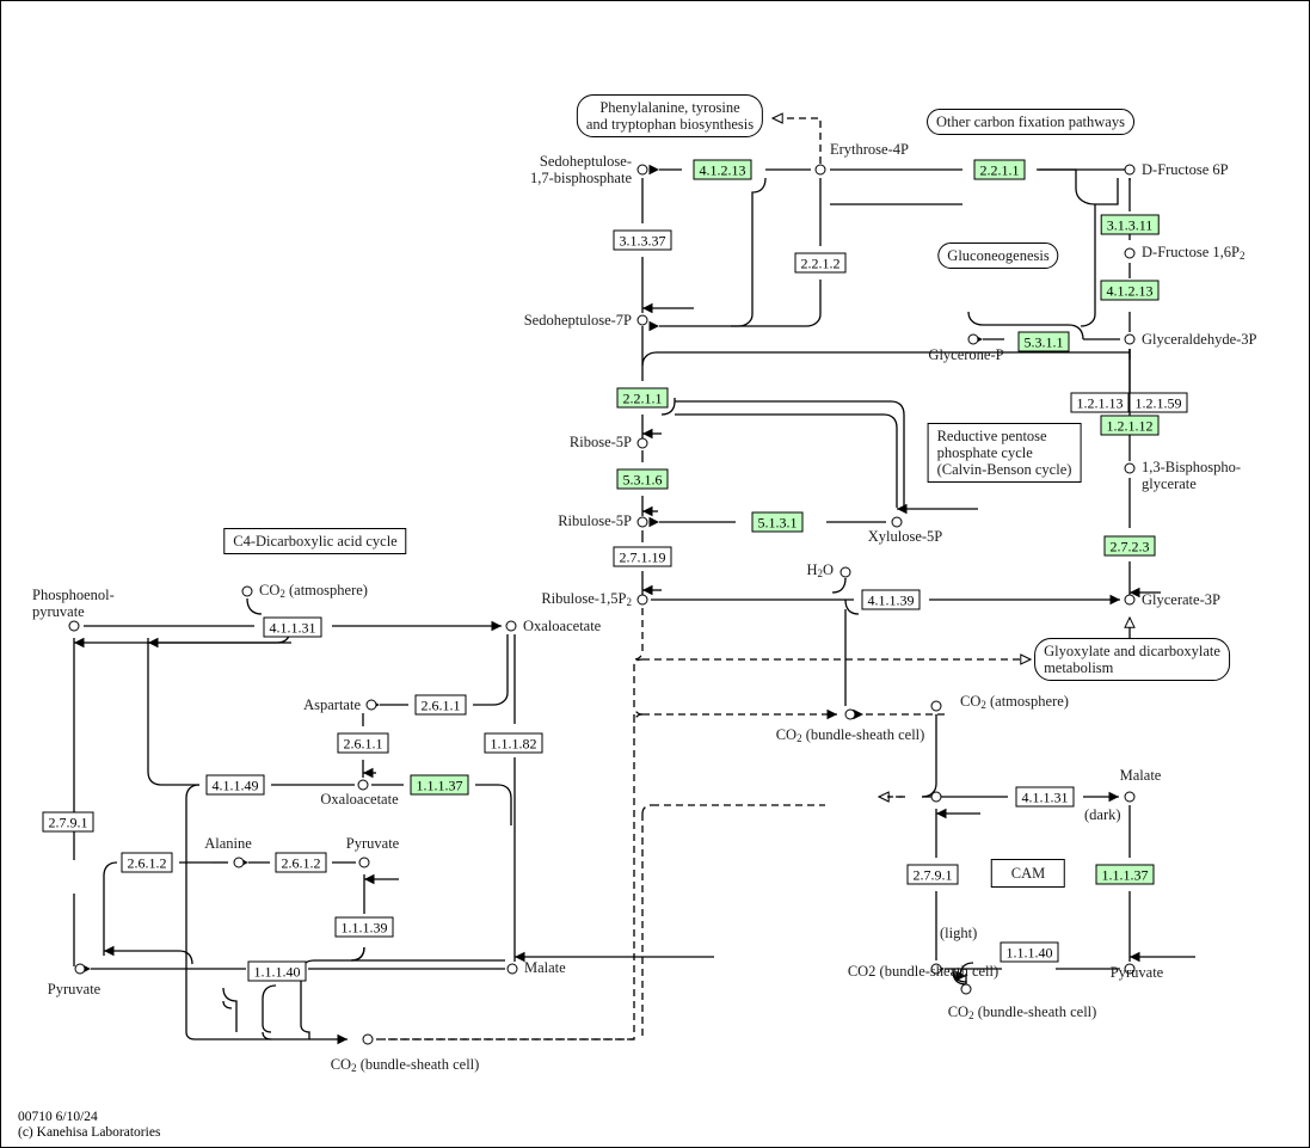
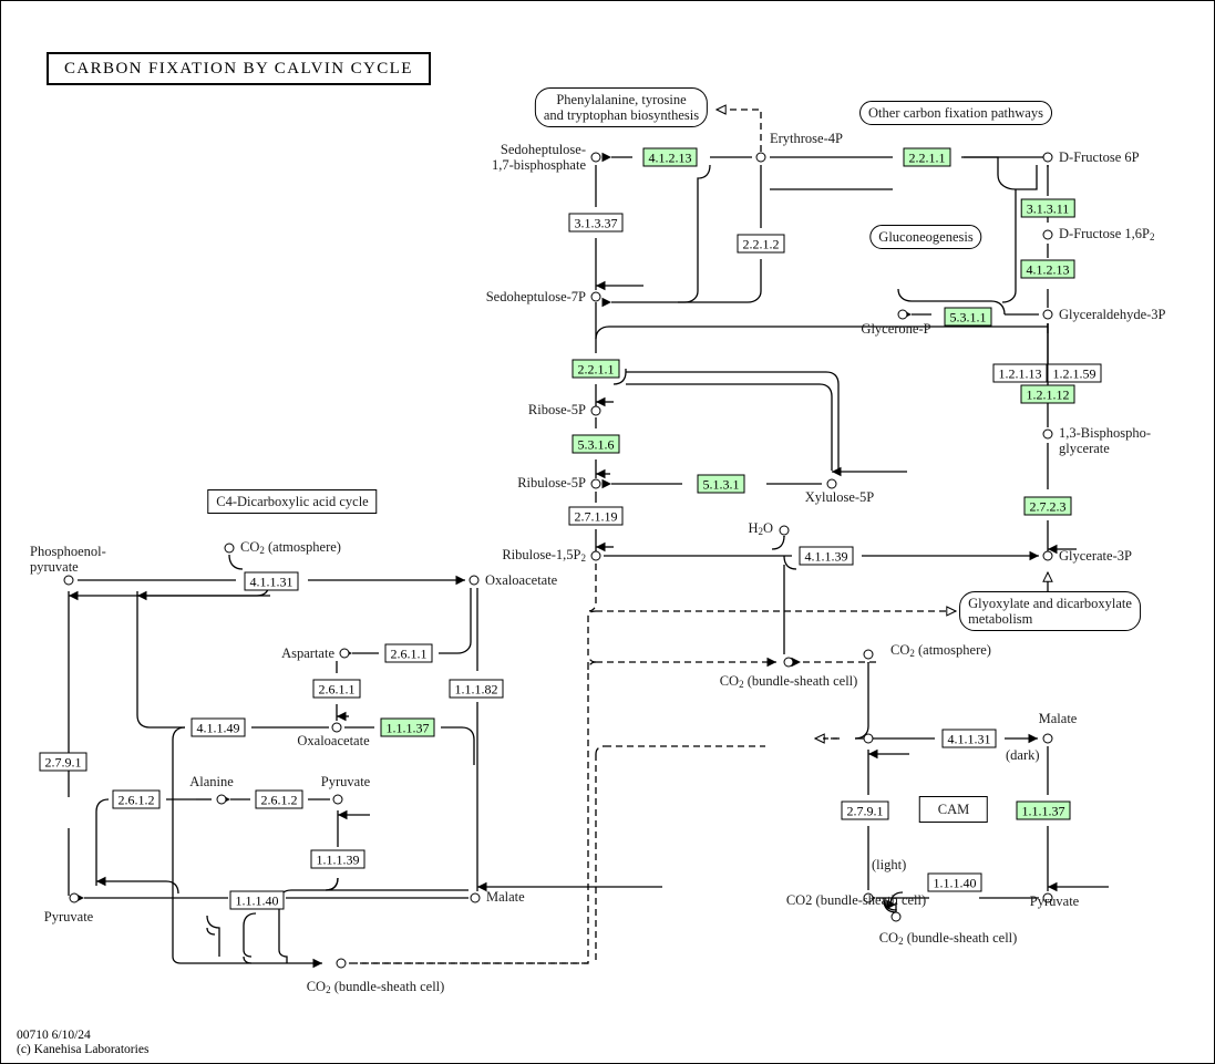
+ CARBON FIXATION BY CALVIN CYCLE
  Sedoheptulose-
  1,7-bisphosphate
  Erythrose-4P
  D-Fructose 6P
  D-Fructose 1,6P2
  Sedoheptulose-7P
  Glycerone-P
  Glyceraldehyde-3P
  Ribose-5P
  1,3-Bisphospho-
  glycerate
  Ribulose-5P
  Xylulose-5P
  H2O
  Ribulose-1,5P2
  Glycerate-3P
  Phosphoenol-
  pyruvate
  CO2 (atmosphere)
  Oxaloacetate
  Aspartate
  Oxaloacetate
  Alanine
  Pyruvate
  Pyruvate
  Malate
  CO2 (bundle-sheath cell)
  CO2 (atmosphere)
  CO2 (bundle-sheath cell)
  Malate
  Pyruvate
  CO2 (bundle-sheath cell)
  CO2 (bundle-sheath cell)
  (dark)
  (light)
  4.1.2.13
  2.2.1.1
  3.1.3.11
  3.1.3.37
  2.2.1.2
  4.1.2.13
  5.3.1.1
  2.2.1.1
  1.2.1.13
  1.2.1.59
  1.2.1.12
  5.3.1.6
  5.1.3.1
  2.7.2.3
  2.7.1.19
  4.1.1.39
  4.1.1.31
  2.6.1.1
  2.6.1.1
  1.1.1.82
  4.1.1.49
  1.1.1.37
  2.7.9.1
  2.6.1.2
  2.6.1.2
  1.1.1.39
  1.1.1.40
  4.1.1.31
  1.1.1.37
  2.7.9.1
  1.1.1.40
  Phenylalanine, tyrosine
  and tryptophan biosynthesis
  Other carbon fixation pathways
  Gluconeogenesis
- Reductive pentose
- phosphate cycle
- (Calvin-Benson cycle)
  C4-Dicarboxylic acid cycle
  Glyoxylate and dicarboxylate
  metabolism
  CAM
  00710 6/10/24
  (c) Kanehisa Laboratories
